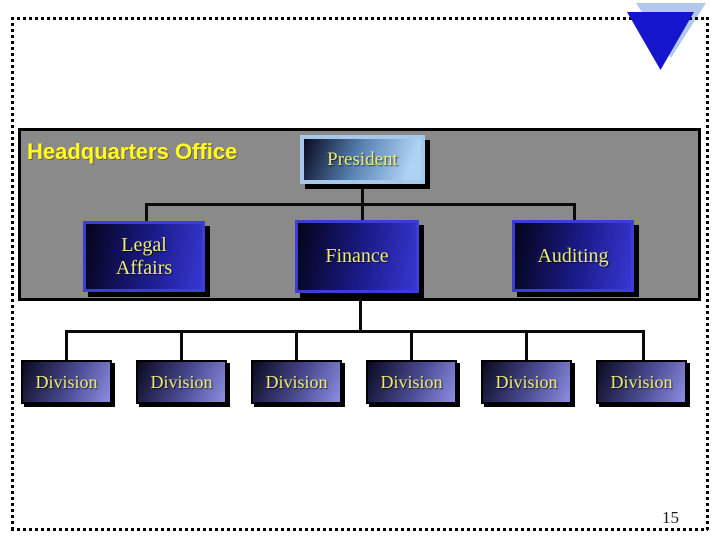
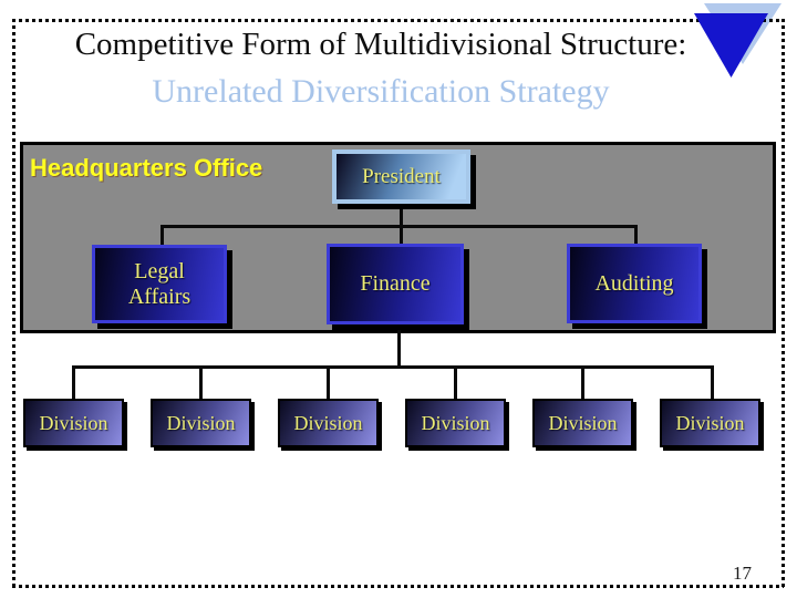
+ Competitive Form of Multidivisional Structure:
+ Unrelated Diversification Strategy
  Headquarters Office
  President
  Legal
  Affairs
  Finance
  Auditing
  Division
  Division
  Division
  Division
  Division
  Division
- 15
+ 17
